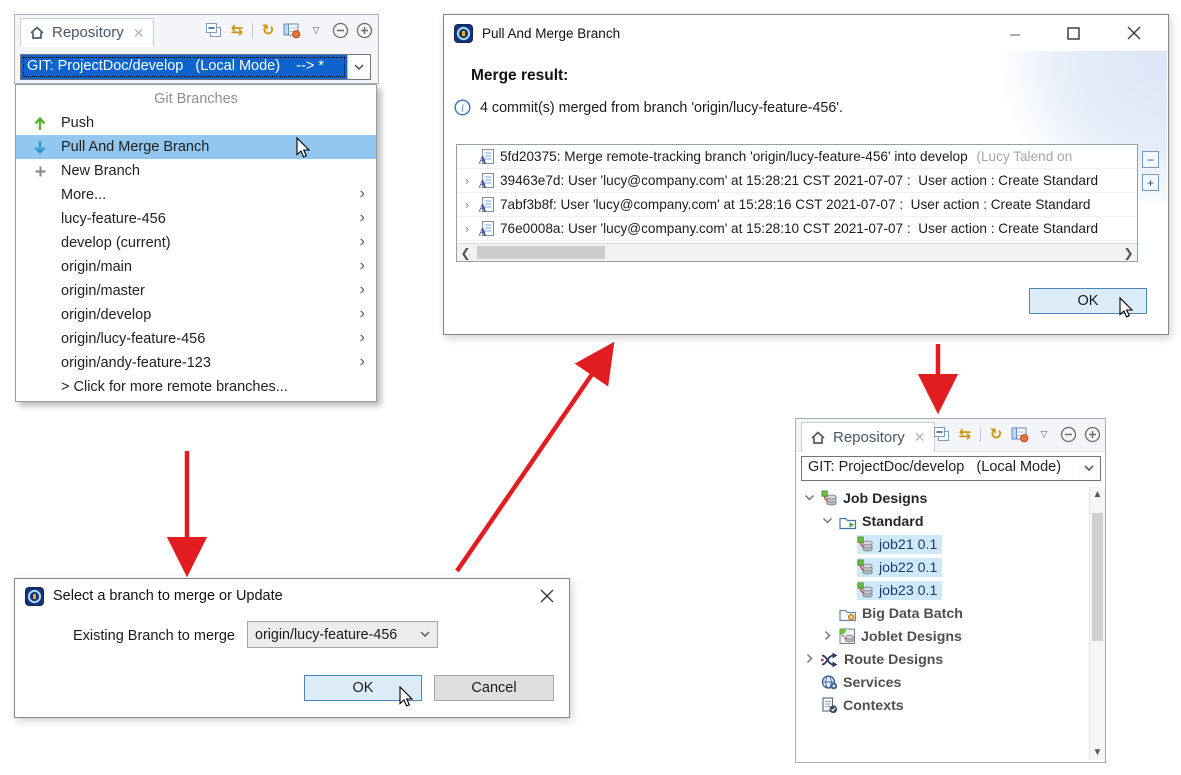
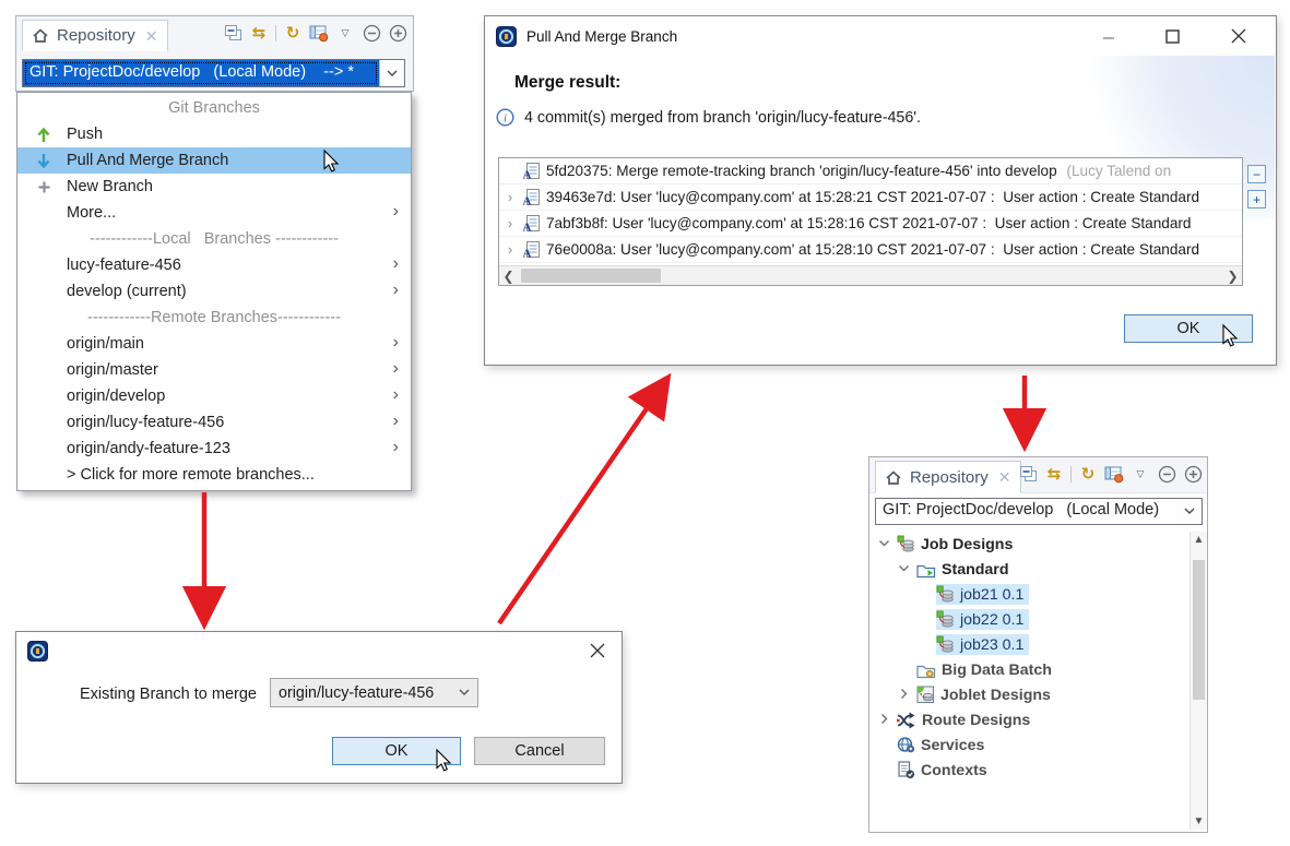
  Repository
  ✕
  ⇆
  ↻
  ▽
  GIT: ProjectDoc/develop (Local Mode) --> *
  Git Branches
  Push
  Pull And Merge Branch
  New Branch
  More...
  ›
+ ------------Local Branches ------------
  lucy-feature-456
  ›
  develop (current)
  ›
+ ------------Remote Branches------------
  origin/main
  ›
  origin/master
  ›
  origin/develop
  ›
  origin/lucy-feature-456
  ›
  origin/andy-feature-123
  ›
  > Click for more remote branches...
  Pull And Merge Branch
  Merge result:
  i
  4 commit(s) merged from branch 'origin/lucy-feature-456'.
  A
  5fd20375: Merge remote-tracking branch 'origin/lucy-feature-456' into develop
  (Lucy Talend on
  ›
  A
  39463e7d: User 'lucy@company.com' at 15:28:21 CST 2021-07-07 : User action : Create Standard
  ›
  A
  7abf3b8f: User 'lucy@company.com' at 15:28:16 CST 2021-07-07 : User action : Create Standard
  ›
  A
  76e0008a: User 'lucy@company.com' at 15:28:10 CST 2021-07-07 : User action : Create Standard
  ❮
  ❯
  −
  +
  OK
- Select a branch to merge or Update
  Existing Branch to merge
  origin/lucy-feature-456
  OK
  Cancel
  Repository
  ✕
  ⇆
  ↻
  ▽
  GIT: ProjectDoc/develop (Local Mode)
  Job Designs
  Standard
  job21 0.1
  job22 0.1
  job23 0.1
  Big Data Batch
  Joblet Designs
  Route Designs
  Services
  Contexts
  ▲
  ▼
